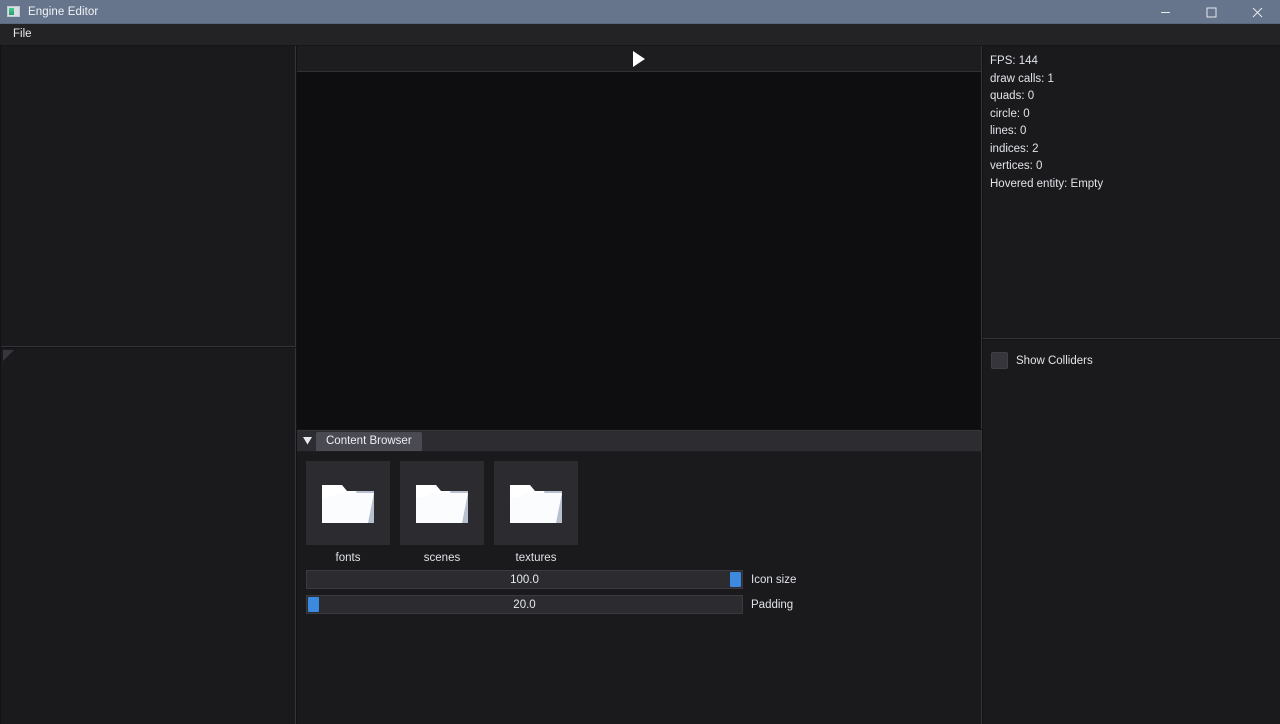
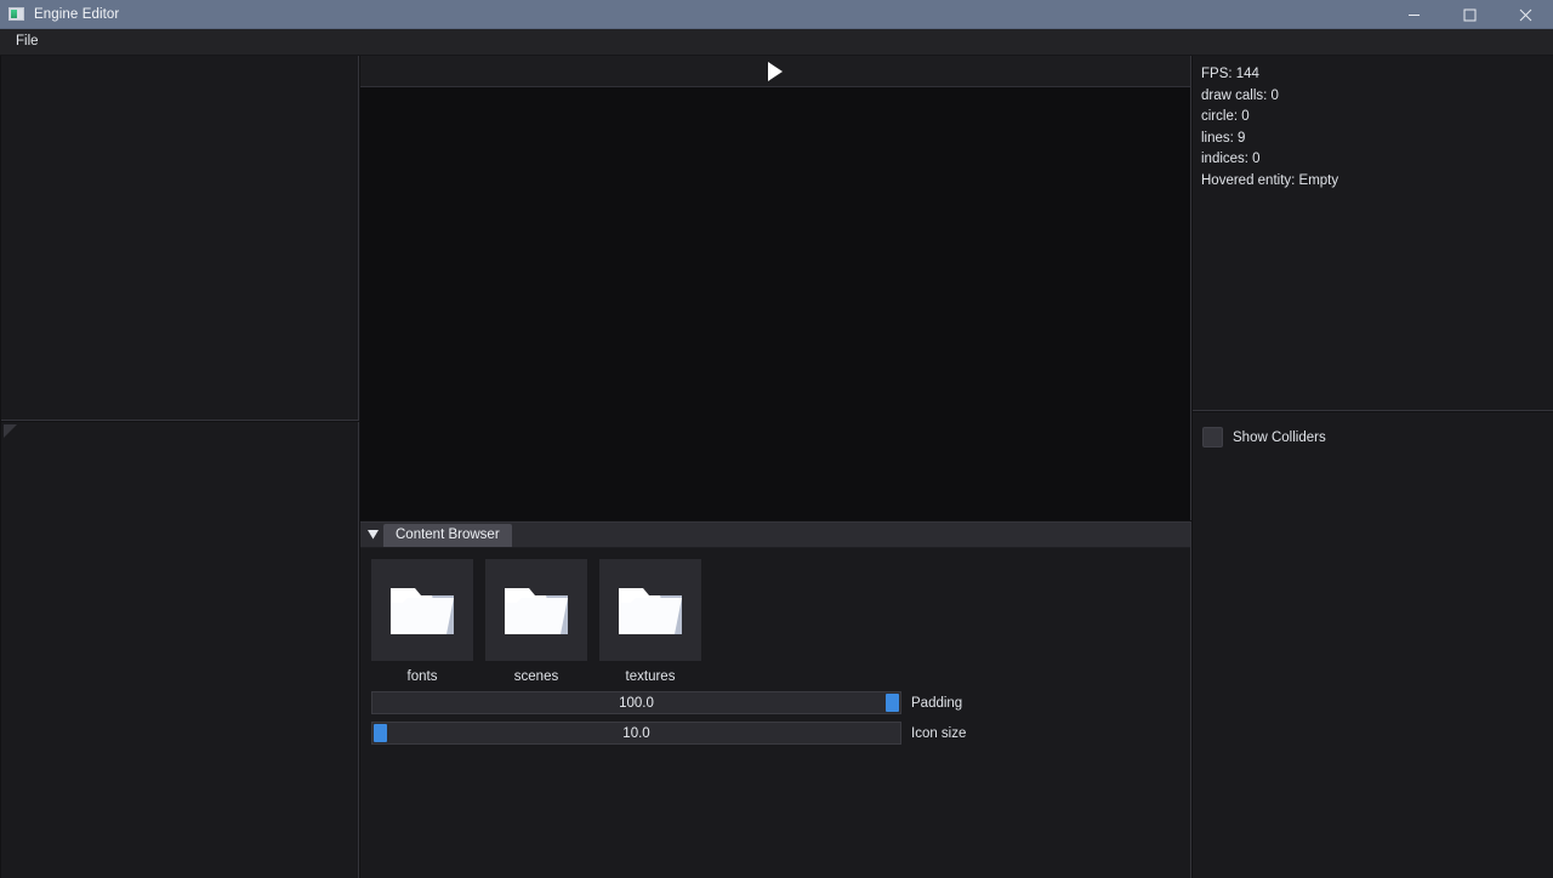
  Engine Editor
  File
  Content Browser
  fonts
  scenes
  textures
  100.0
- Icon size
+ Padding
- 20.0
+ 10.0
- Padding
+ Icon size
  FPS: 144
- draw calls: 1
+ draw calls: 0
- quads: 0
  circle: 0
- lines: 0
+ lines: 9
- indices: 2
+ indices: 0
- vertices: 0
  Hovered entity: Empty
  Show Colliders
